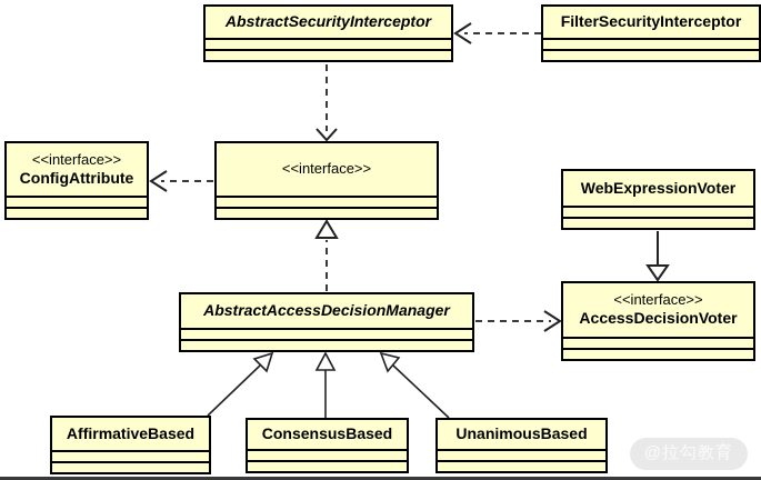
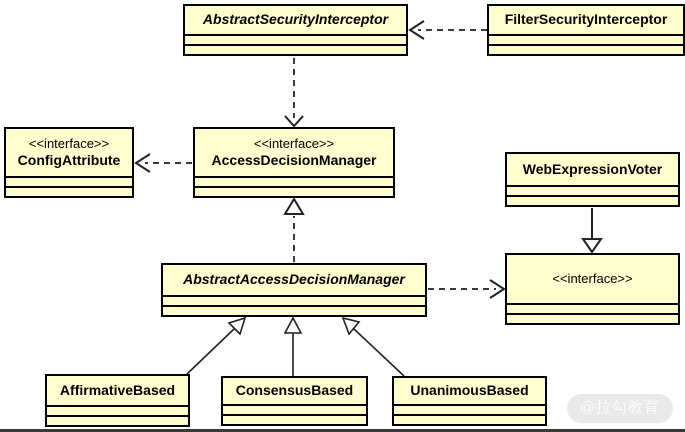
  AbstractSecurityInterceptor
  FilterSecurityInterceptor
  <<interface>>
  ConfigAttribute
  <<interface>>
+ AccessDecisionManager
  WebExpressionVoter
  AbstractAccessDecisionManager
  <<interface>>
- AccessDecisionVoter
  AffirmativeBased
  ConsensusBased
  UnanimousBased
